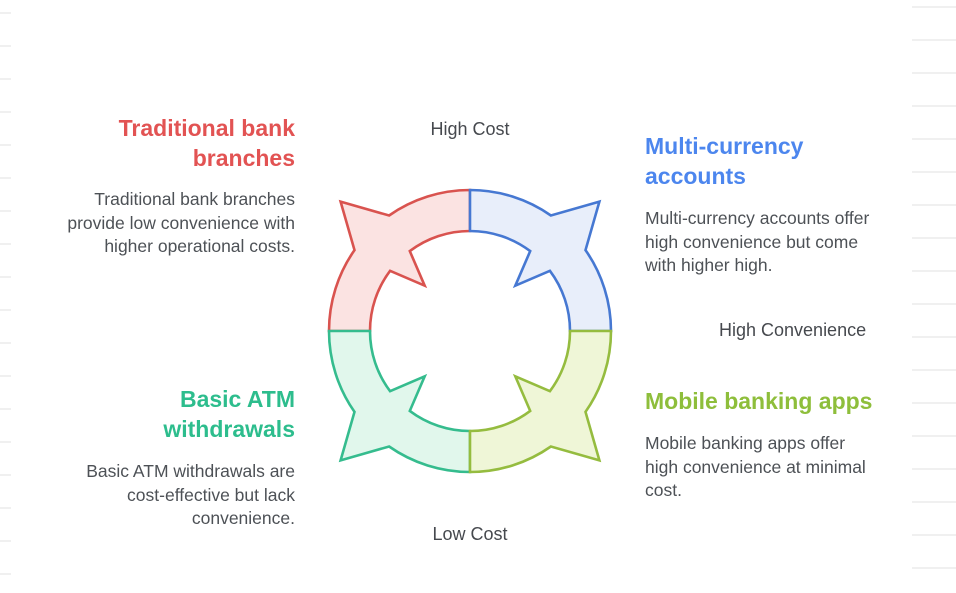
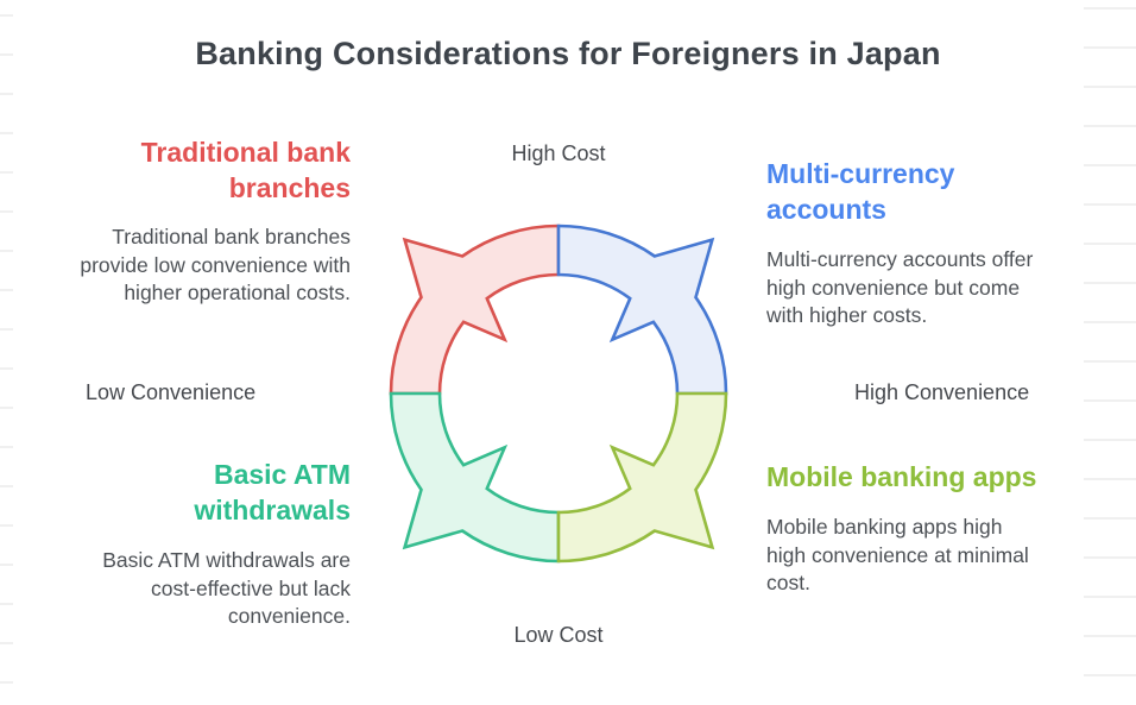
+ Banking Considerations for Foreigners in Japan
  High Cost
  Low Cost
+ Low Convenience
  High Convenience
  Traditional bank branches
  Traditional bank branches provide low convenience with higher operational costs.
  Multi-currency accounts
- Multi-currency accounts offer high convenience but come with higher high.
+ Multi-currency accounts offer high convenience but come with higher costs.
  Basic ATM withdrawals
  Basic ATM withdrawals are cost-effective but lack convenience.
  Mobile banking apps
- Mobile banking apps offer high convenience at minimal cost.
+ Mobile banking apps high high convenience at minimal cost.
